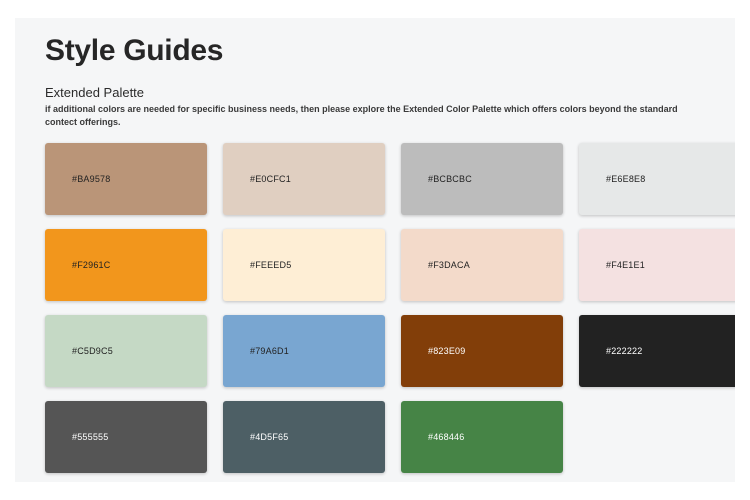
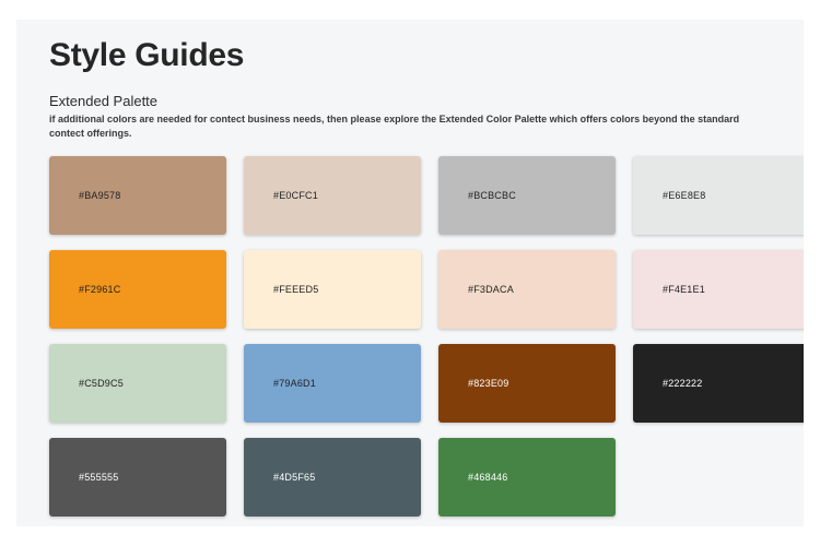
  Style Guides
  Extended Palette
- if additional colors are needed for specific business needs, then please explore the Extended Color Palette which offers colors beyond the standard contect offerings.
+ if additional colors are needed for contect business needs, then please explore the Extended Color Palette which offers colors beyond the standard contect offerings.
  #BA9578
  #E0CFC1
  #BCBCBC
  #E6E8E8
  #F2961C
  #FEEED5
  #F3DACA
  #F4E1E1
  #C5D9C5
  #79A6D1
  #823E09
  #222222
  #555555
  #4D5F65
  #468446
